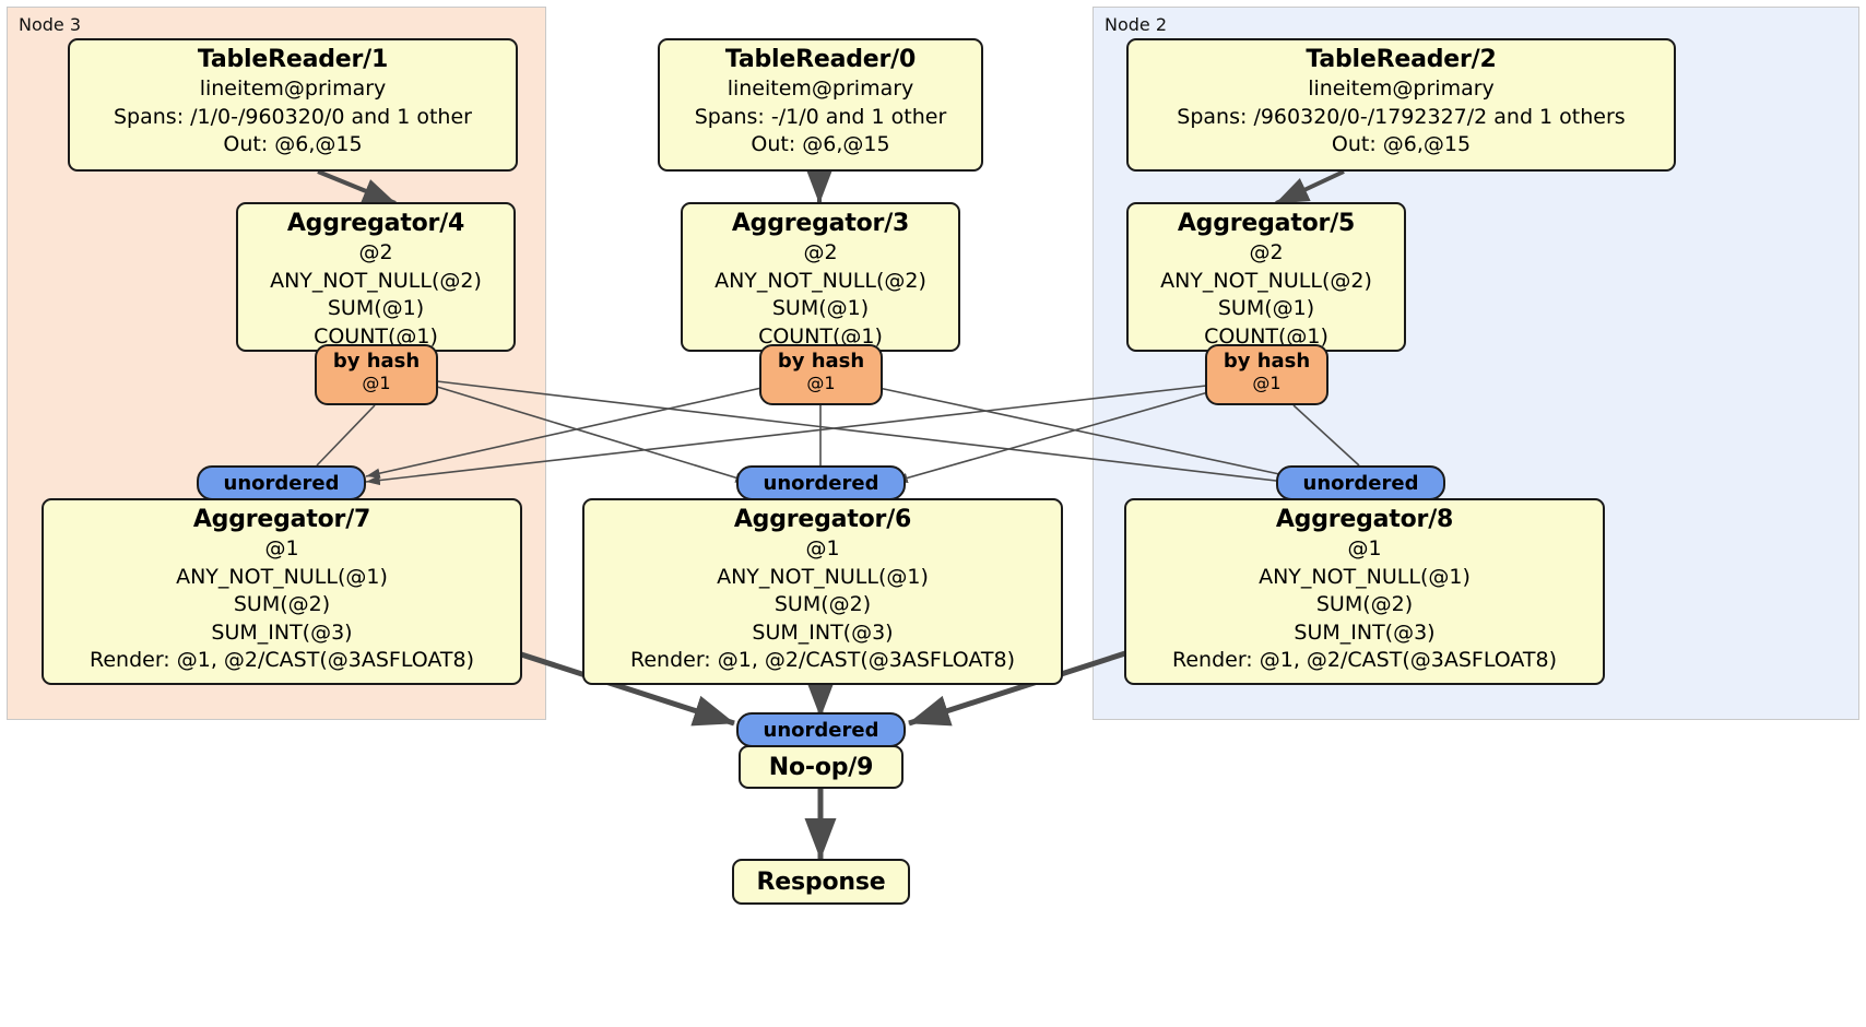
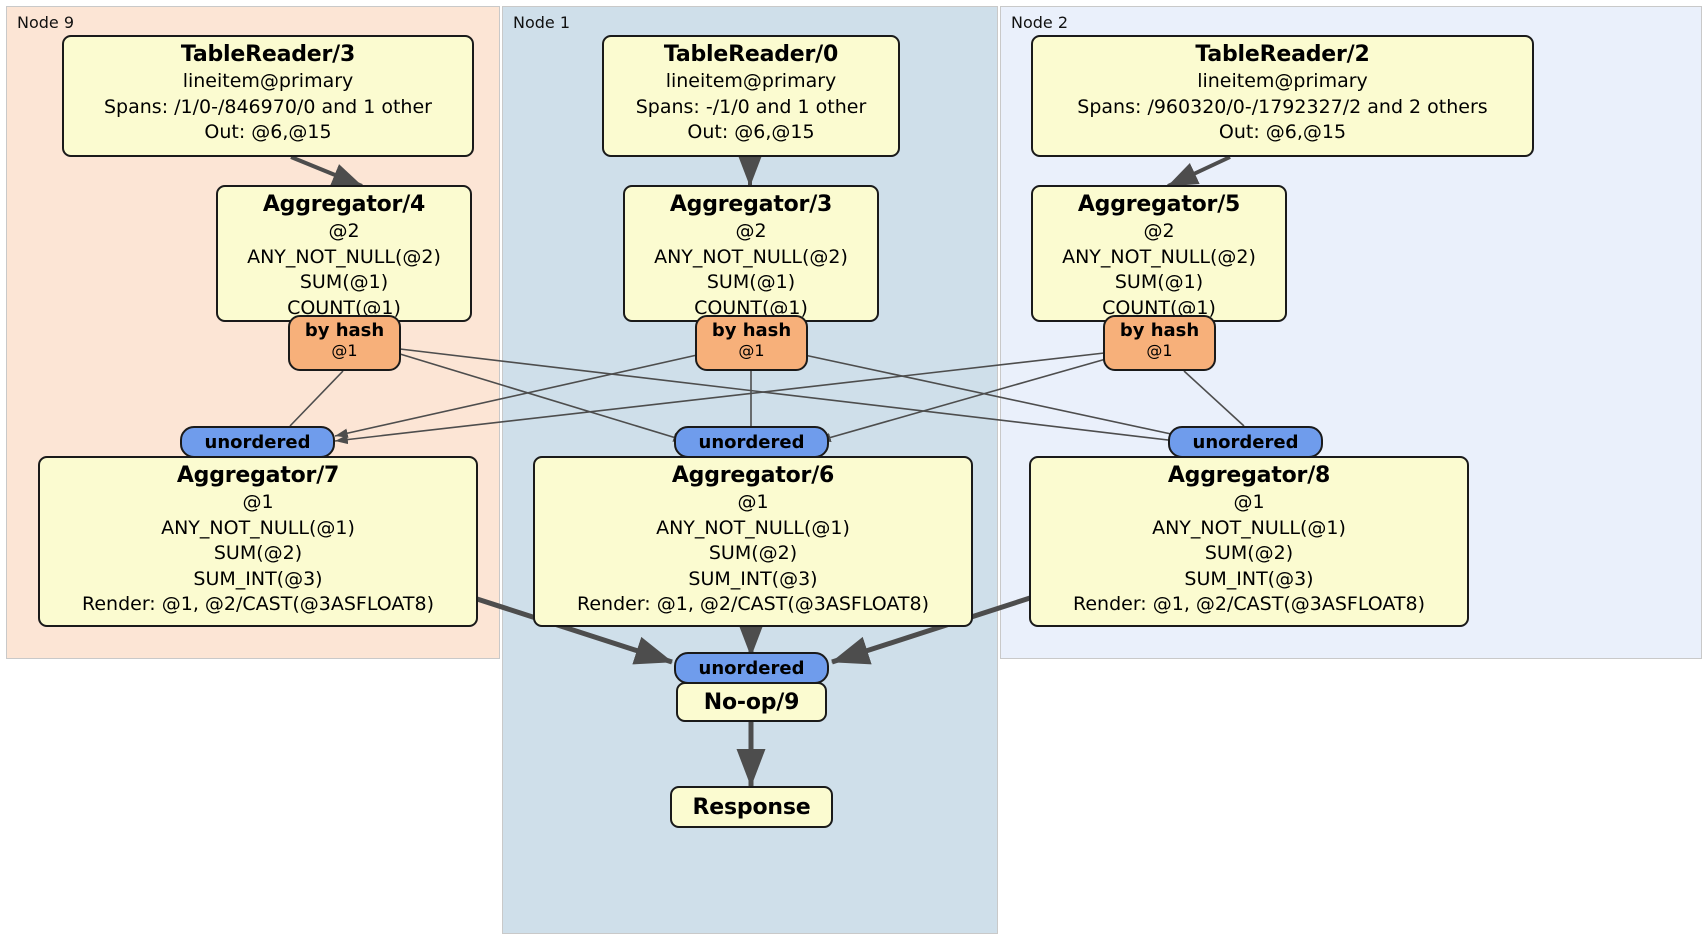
- Node 3
+ Node 9
+ Node 1
  Node 2
- TableReader/1
+ TableReader/3
  lineitem@primary
- Spans: /1/0-/960320/0 and 1 other
+ Spans: /1/0-/846970/0 and 1 other
  Out: @6,@15
  TableReader/0
  lineitem@primary
  Spans: -/1/0 and 1 other
  Out: @6,@15
  TableReader/2
  lineitem@primary
- Spans: /960320/0-/1792327/2 and 1 others
+ Spans: /960320/0-/1792327/2 and 2 others
  Out: @6,@15
  Aggregator/4
  @2
  ANY_NOT_NULL(@2)
  SUM(@1)
  COUNT(@1)
  Aggregator/3
  @2
  ANY_NOT_NULL(@2)
  SUM(@1)
  COUNT(@1)
  Aggregator/5
  @2
  ANY_NOT_NULL(@2)
  SUM(@1)
  COUNT(@1)
  by hash
  @1
  by hash
  @1
  by hash
  @1
  unordered
  unordered
  unordered
  Aggregator/7
  @1
  ANY_NOT_NULL(@1)
  SUM(@2)
  SUM_INT(@3)
  Render: @1, @2/CAST(@3ASFLOAT8)
  Aggregator/6
  @1
  ANY_NOT_NULL(@1)
  SUM(@2)
  SUM_INT(@3)
  Render: @1, @2/CAST(@3ASFLOAT8)
  Aggregator/8
  @1
  ANY_NOT_NULL(@1)
  SUM(@2)
  SUM_INT(@3)
  Render: @1, @2/CAST(@3ASFLOAT8)
  unordered
  No-op/9
  Response
